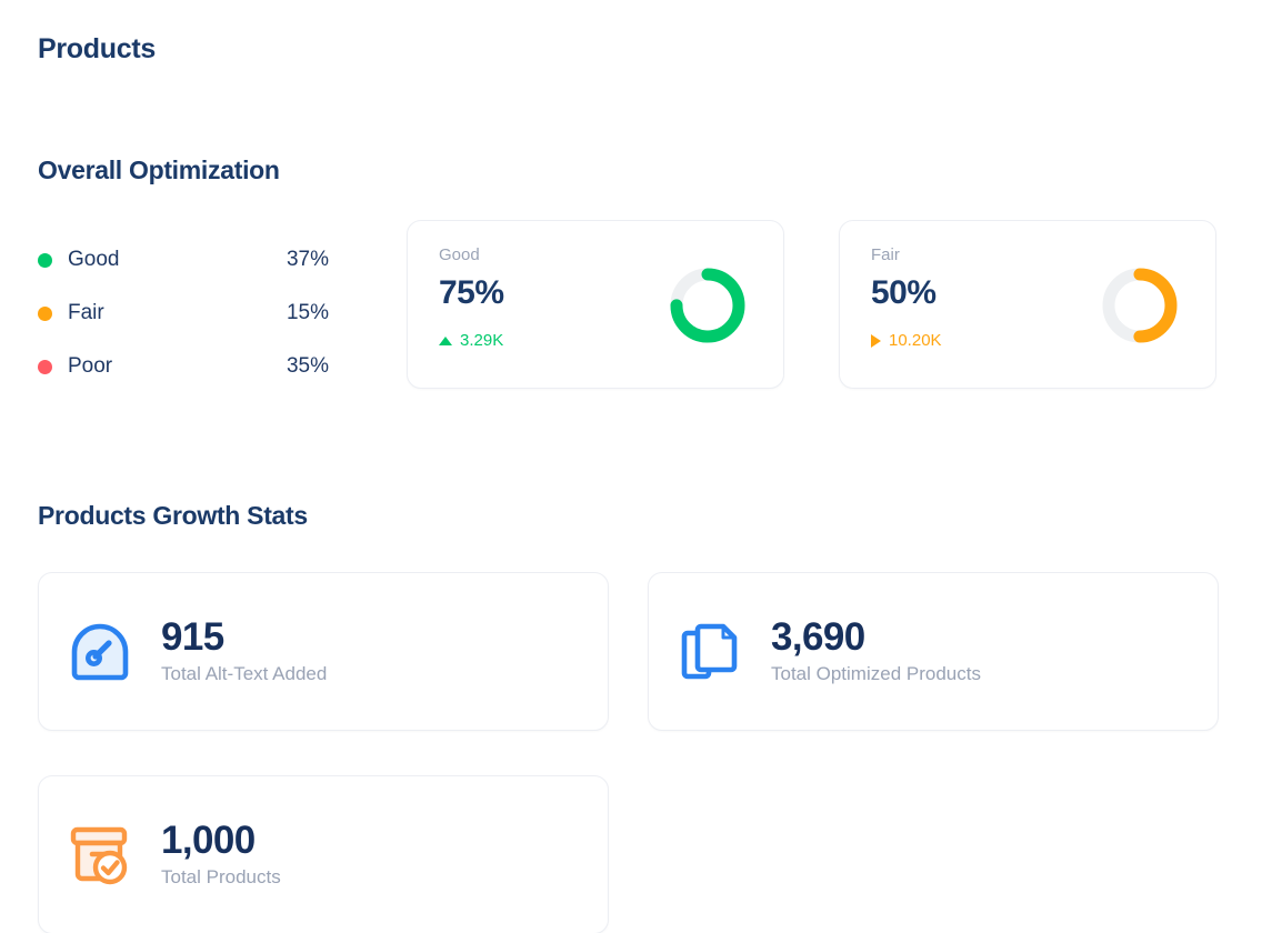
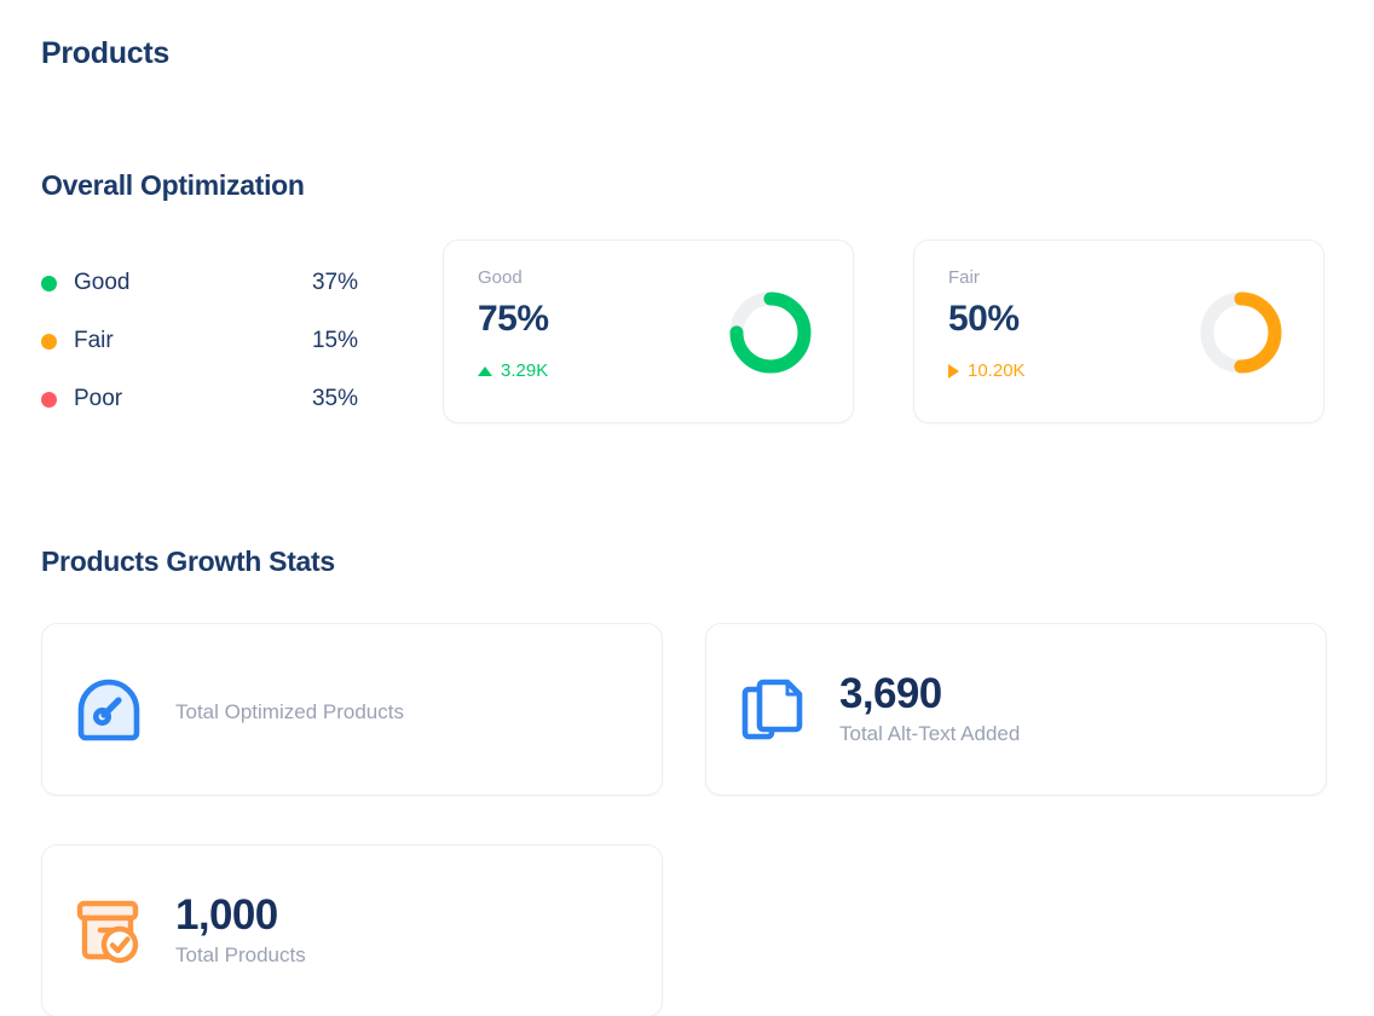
  Products
  Overall Optimization
  Good
  37%
  Fair
  15%
  Poor
  35%
  Good
  75%
  3.29K
  Fair
  50%
  10.20K
  Products Growth Stats
- 915
- Total Alt-Text Added
+ Total Optimized Products
  3,690
- Total Optimized Products
+ Total Alt-Text Added
  1,000
  Total Products
